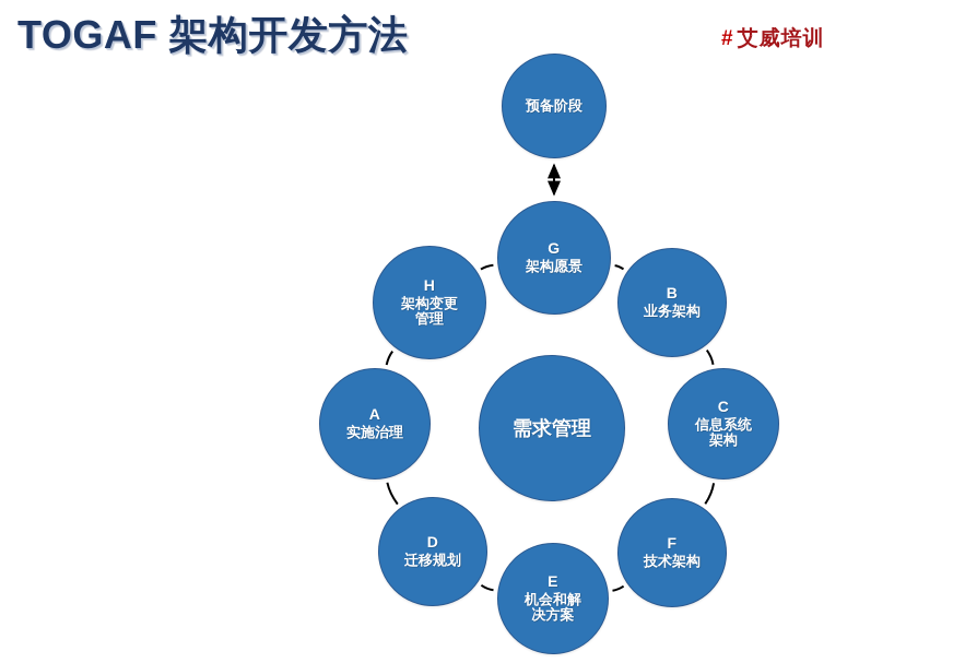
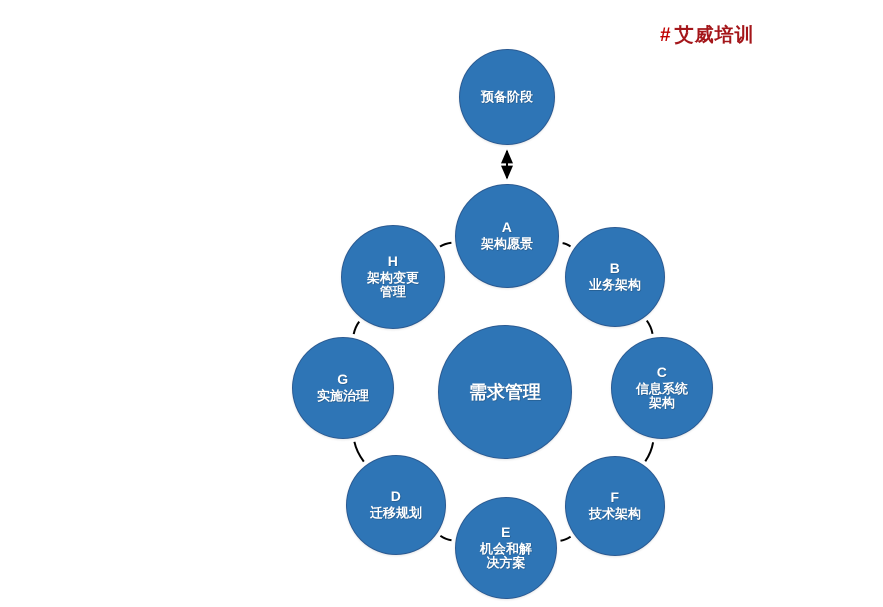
- TOGAF 架构开发方法
  # 艾威培训
  需求管理
  预备阶段
- G
+ A
  架构愿景
  B
  业务架构
  C
  信息系统
  架构
  F
  技术架构
  E
  机会和解
  决方案
  D
  迁移规划
- A
+ G
  实施治理
  H
  架构变更
  管理
